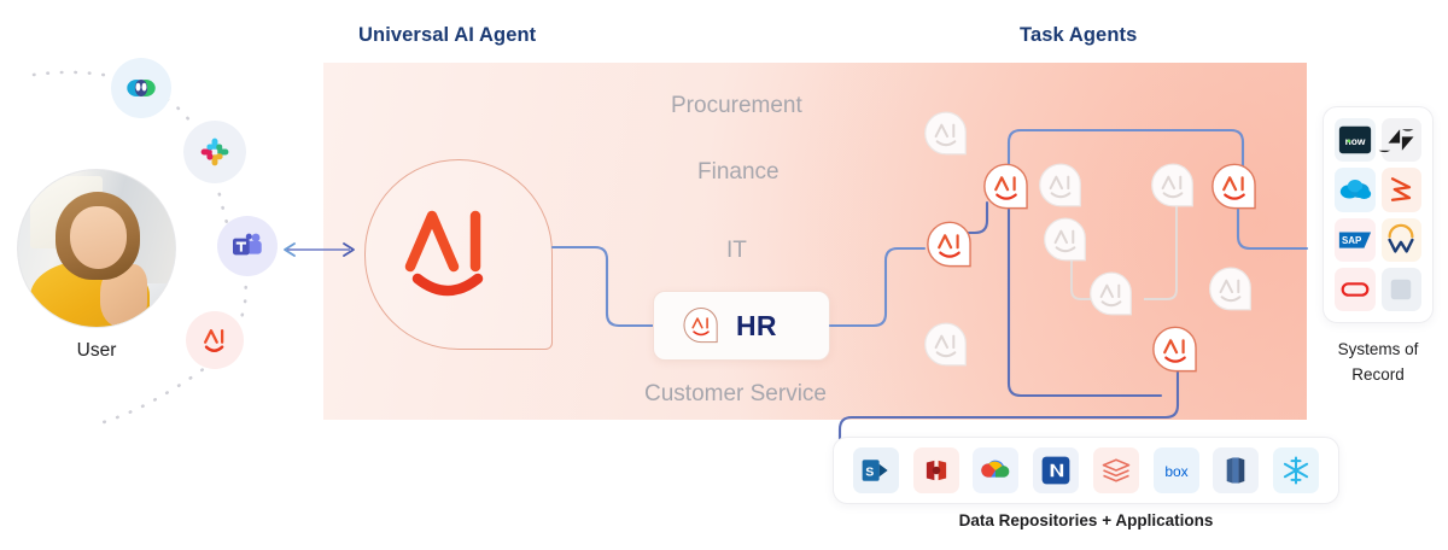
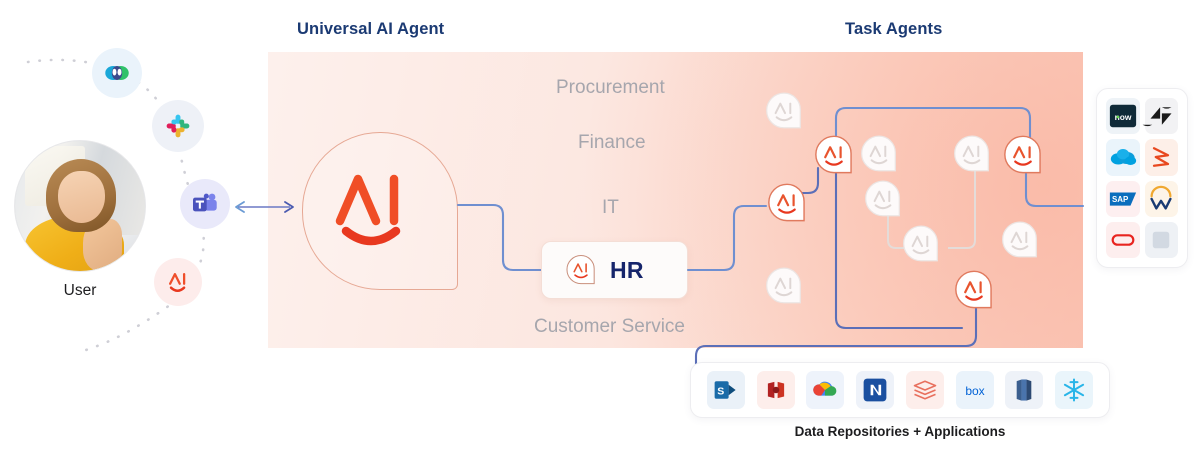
  Universal AI Agent
  Task Agents
  User
  Procurement
  Finance
  IT
  Customer Service
  HR
  SAP
- Systems of
- Record
  S
  box
  Data Repositories + Applications
